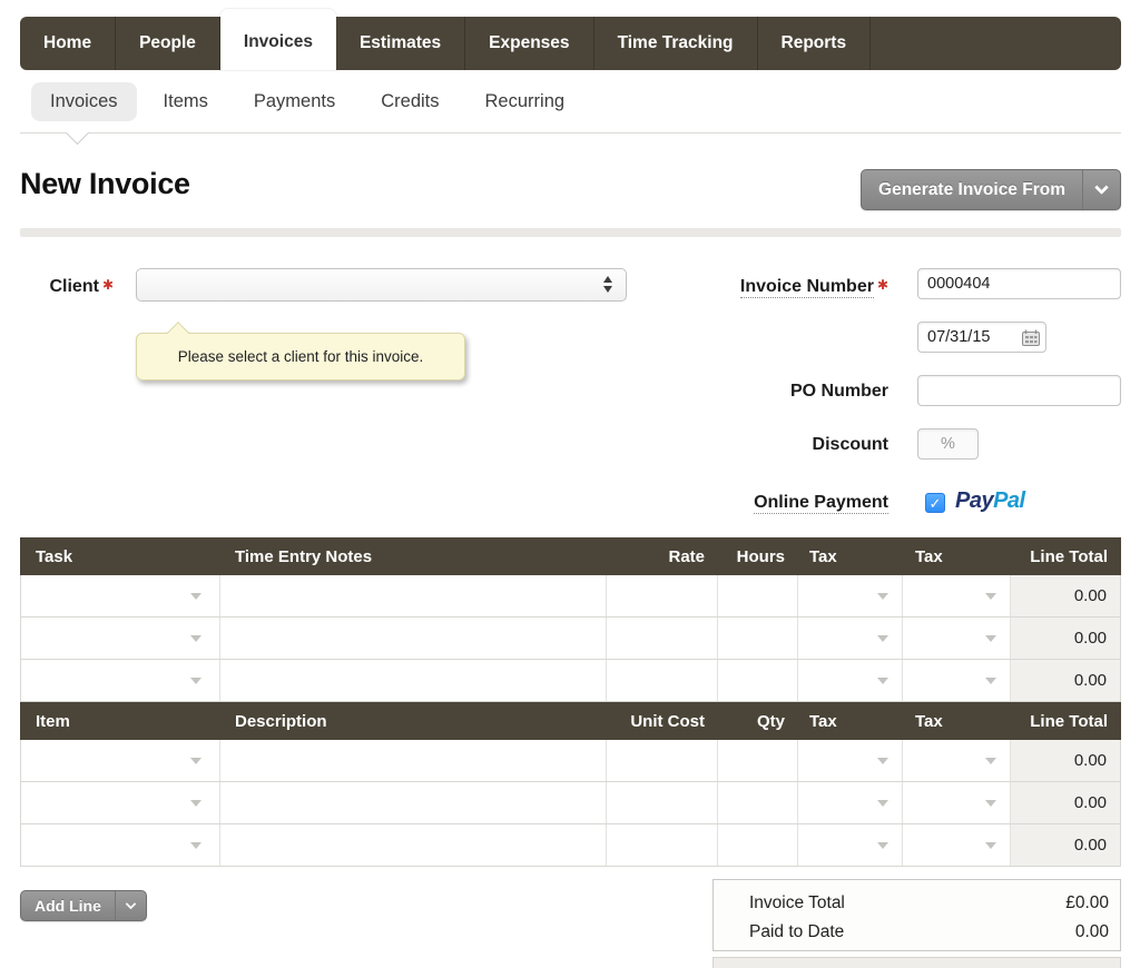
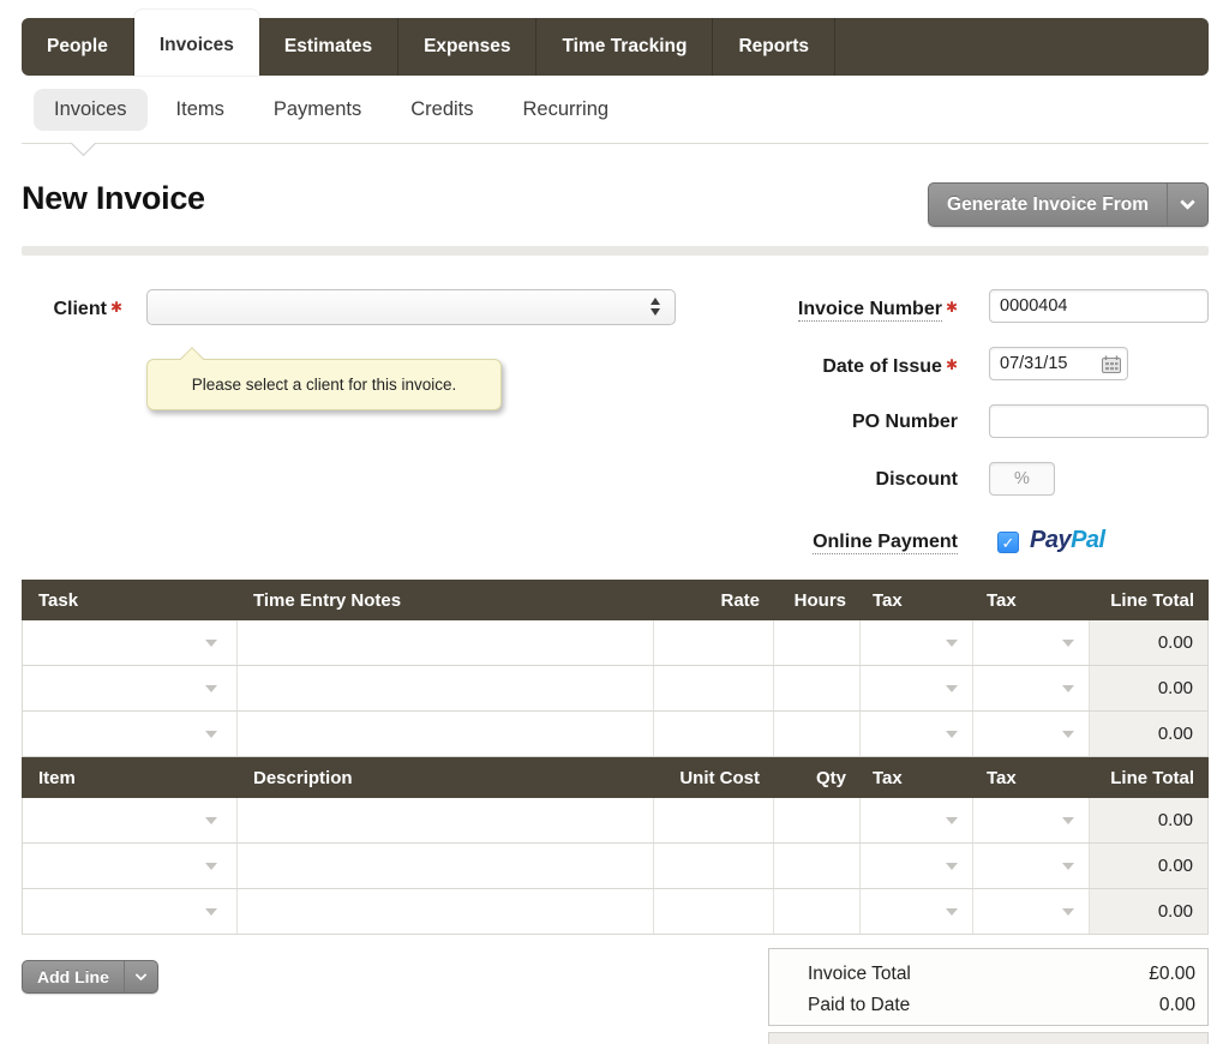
- Home
  People
  Invoices
  Estimates
  Expenses
  Time Tracking
  Reports
  Invoices
  Items
  Payments
  Credits
  Recurring
  New Invoice
  Generate Invoice From
  Client ✱
  Please select a client for this invoice.
  Invoice Number ✱
  0000404
+ Date of Issue ✱
  07/31/15
  PO Number
  Discount
  %
  Online Payment
  ✓
  PayPal
  Task
  Time Entry Notes
  Rate
  Hours
  Tax
  Tax
  Line Total
  0.00
  0.00
  0.00
  Item
  Description
  Unit Cost
  Qty
  Tax
  Tax
  Line Total
  0.00
  0.00
  0.00
  Add Line
  Invoice Total
  £0.00
  Paid to Date
  0.00
